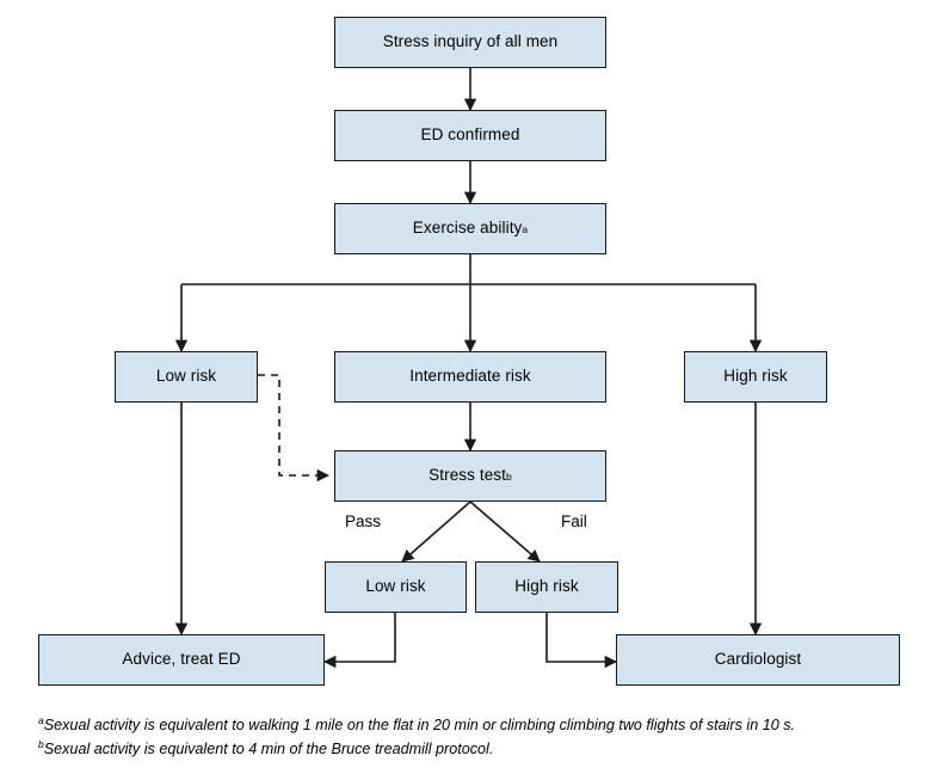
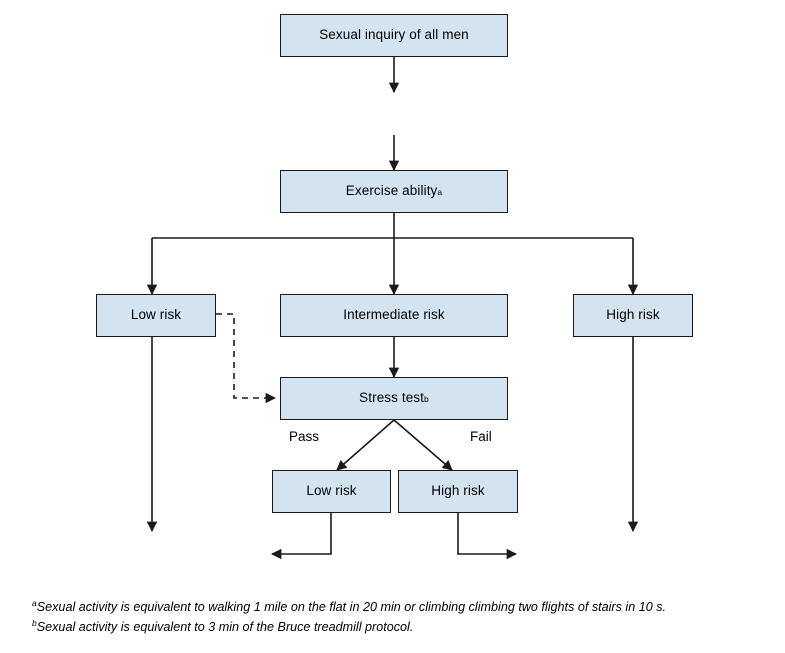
- Stress inquiry of all men
+ Sexual inquiry of all men
- ED confirmed
  Exercise ability
  a
  Low risk
  Intermediate risk
  High risk
  Stress test
  b
  Pass
  Fail
  Low risk
  High risk
- Advice, treat ED
- Cardiologist
  aSexual activity is equivalent to walking 1 mile on the flat in 20 min or climbing climbing two flights of stairs in 10 s.
- bSexual activity is equivalent to 4 min of the Bruce treadmill protocol.
+ bSexual activity is equivalent to 3 min of the Bruce treadmill protocol.
